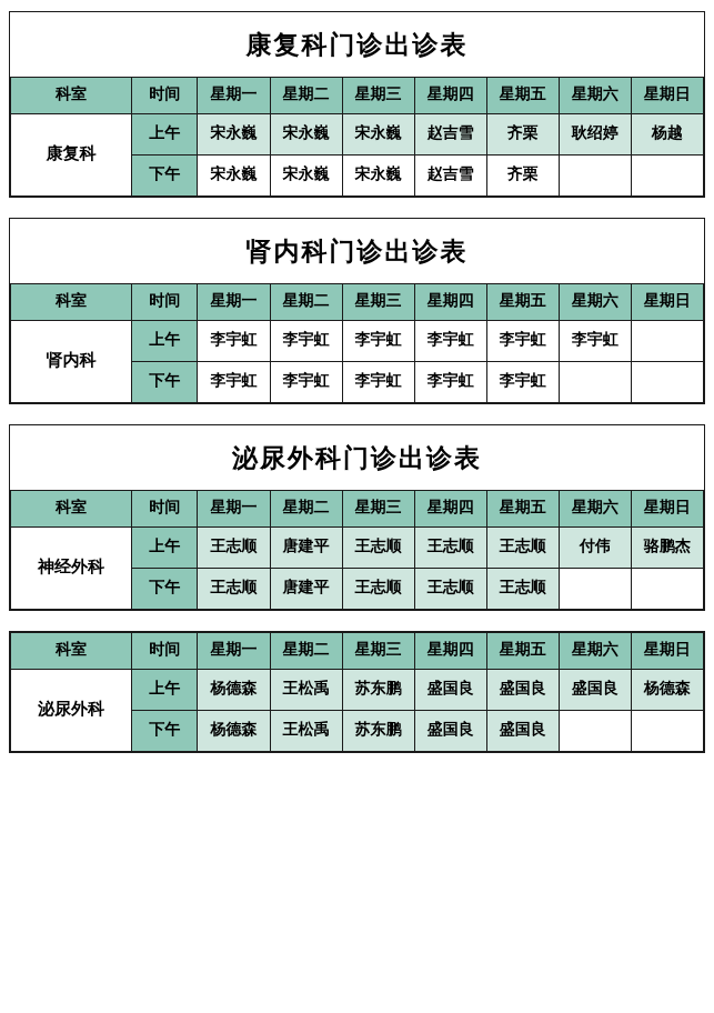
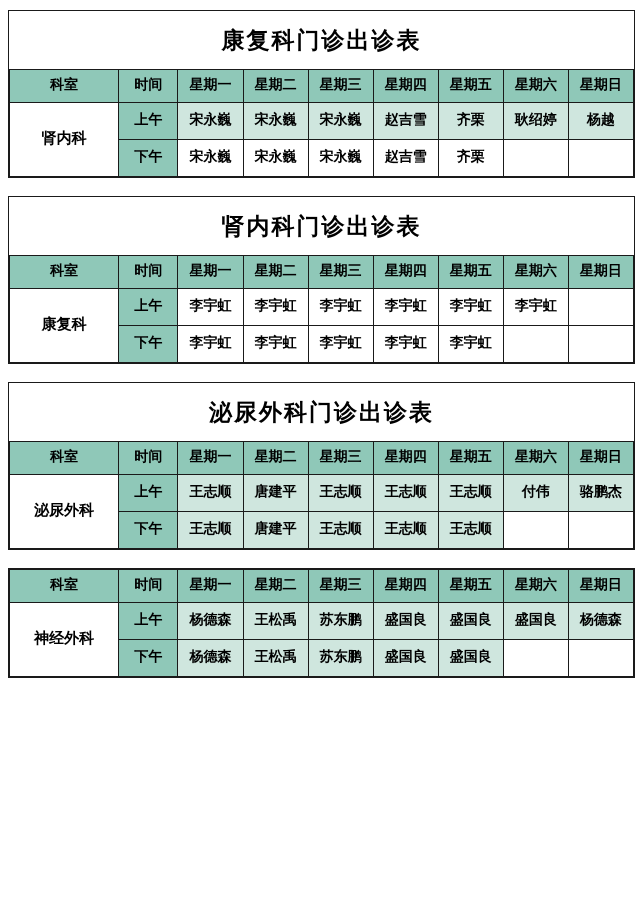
  康复科门诊出诊表
  科室	时间	星期一	星期二	星期三	星期四	星期五	星期六	星期日
- 康复科	上午	宋永巍	宋永巍	宋永巍	赵吉雪	齐栗	耿绍婷	杨越
+ 肾内科	上午	宋永巍	宋永巍	宋永巍	赵吉雪	齐栗	耿绍婷	杨越
  下午	宋永巍	宋永巍	宋永巍	赵吉雪	齐栗
  肾内科门诊出诊表
  科室	时间	星期一	星期二	星期三	星期四	星期五	星期六	星期日
- 肾内科	上午	李宇虹	李宇虹	李宇虹	李宇虹	李宇虹	李宇虹
+ 康复科	上午	李宇虹	李宇虹	李宇虹	李宇虹	李宇虹	李宇虹
  下午	李宇虹	李宇虹	李宇虹	李宇虹	李宇虹
  泌尿外科门诊出诊表
  科室	时间	星期一	星期二	星期三	星期四	星期五	星期六	星期日
- 神经外科	上午	王志顺	唐建平	王志顺	王志顺	王志顺	付伟	骆鹏杰
+ 泌尿外科	上午	王志顺	唐建平	王志顺	王志顺	王志顺	付伟	骆鹏杰
  下午	王志顺	唐建平	王志顺	王志顺	王志顺
  科室	时间	星期一	星期二	星期三	星期四	星期五	星期六	星期日
- 泌尿外科	上午	杨德森	王松禹	苏东鹏	盛国良	盛国良	盛国良	杨德森
+ 神经外科	上午	杨德森	王松禹	苏东鹏	盛国良	盛国良	盛国良	杨德森
  下午	杨德森	王松禹	苏东鹏	盛国良	盛国良
